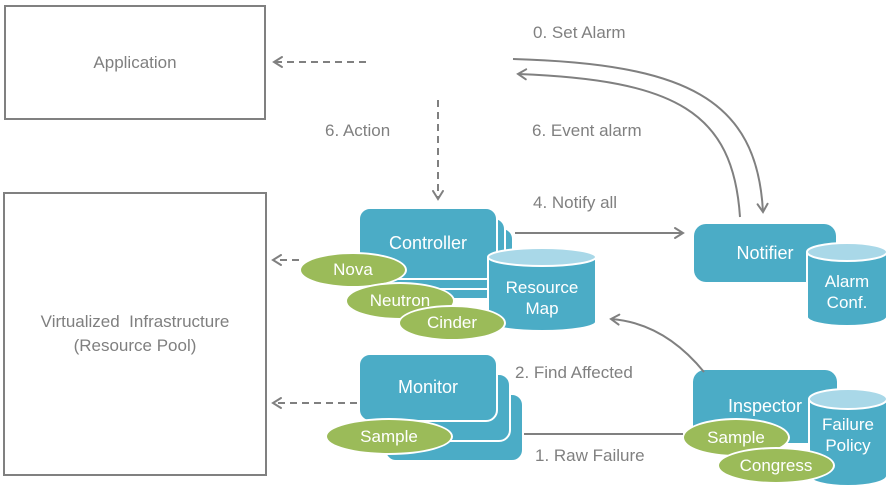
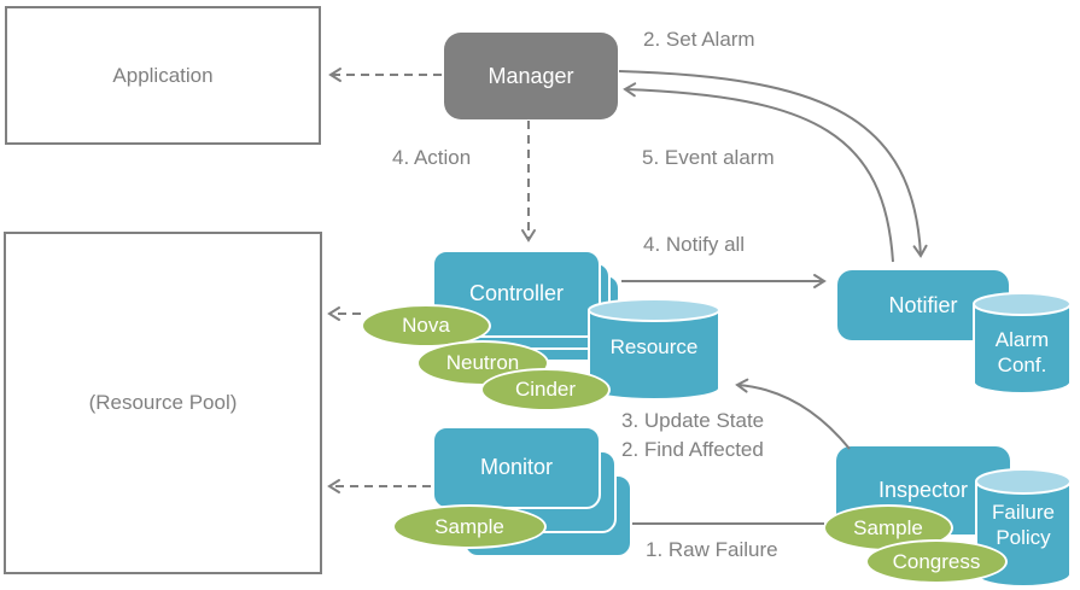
  Application
- Virtualized Infrastructure
  (Resource Pool)
+ Manager
  Controller
  Resource
- Map
  Nova
  Neutron
  Cinder
  Monitor
  Sample
  Notifier
  Alarm
  Conf.
  Inspector
  Failure
  Policy
  Sample
  Congress
- 0. Set Alarm
+ 2. Set Alarm
- 6. Action
+ 4. Action
- 6. Event alarm
+ 5. Event alarm
  4. Notify all
+ 3. Update State
  2. Find Affected
  1. Raw Failure
